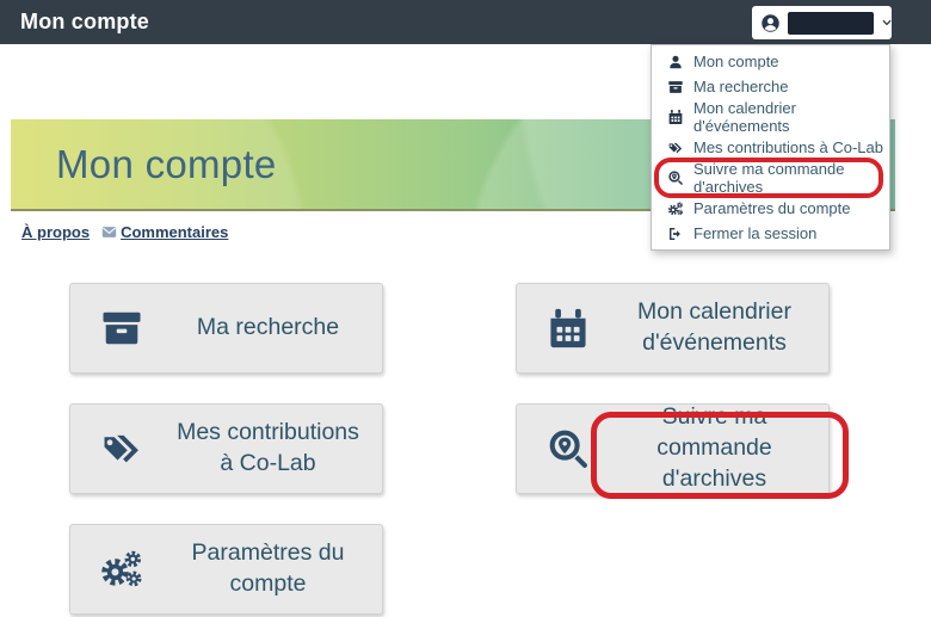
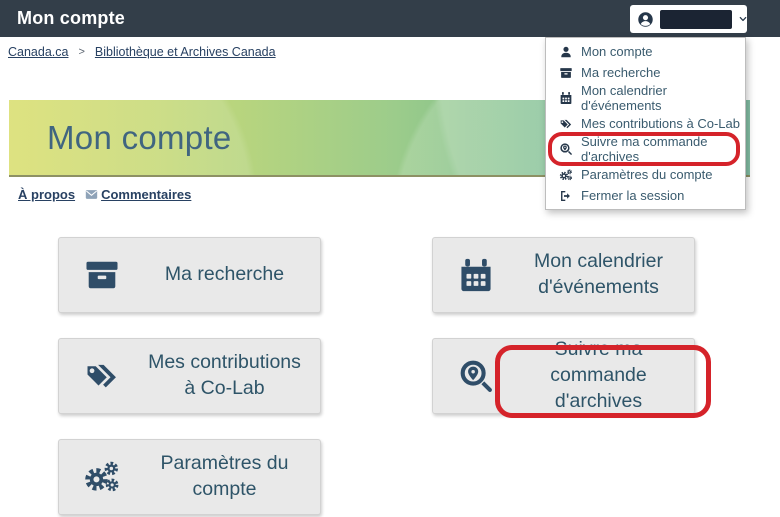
  Mon compte
+ Canada.ca
+ >
+ Bibliothèque et Archives Canada
  À propos
  Commentaires
  Ma recherche
  Mon calendrier d'événements
  Mes contributions à Co-Lab
  Suivre ma commande d'archives
  Paramètres du compte
  Mon compte
  Ma recherche
  Mon calendrier d'événements
  Mes contributions à Co-Lab
  Suivre ma commande d'archives
  Paramètres du compte
  Fermer la session
